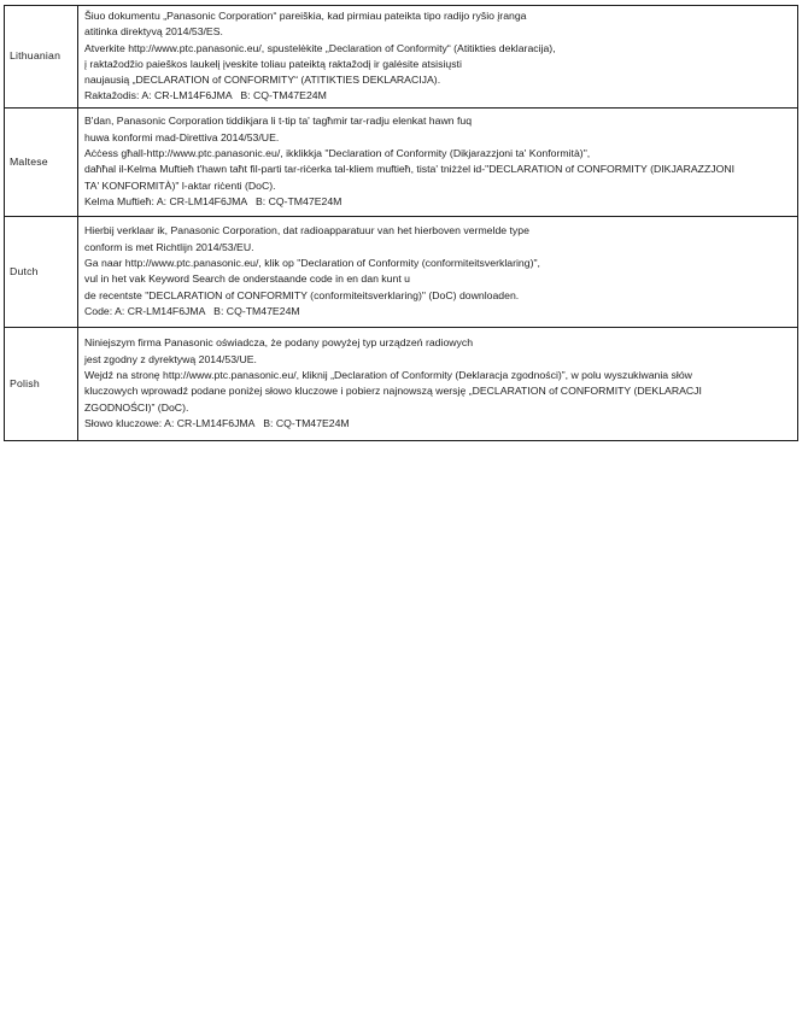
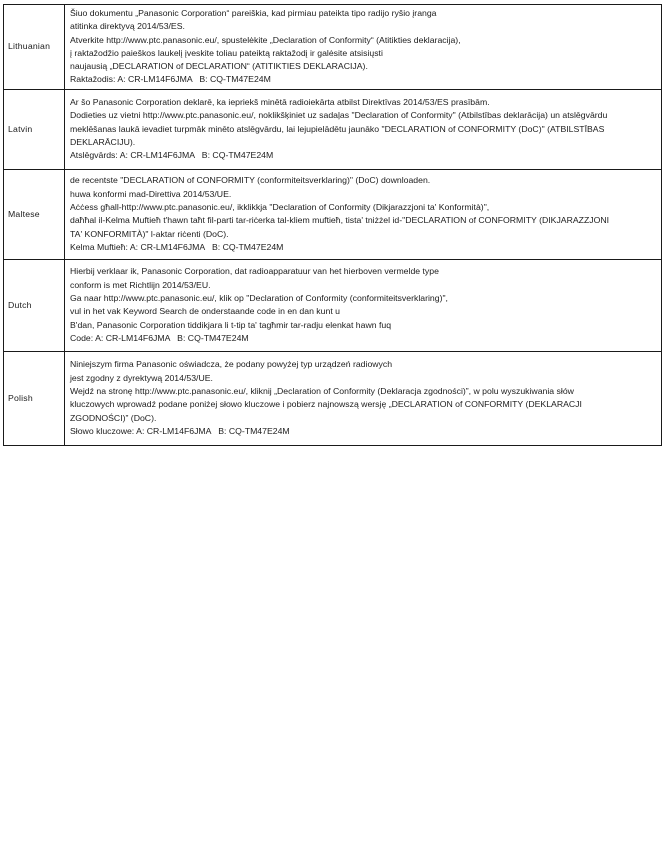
- Lithuanian	Šiuo dokumentu „Panasonic Corporation“ pareiškia, kad pirmiau pateikta tipo radijo ryšio įranga atitinka direktyvą 2014/53/ES. Atverkite http://www.ptc.panasonic.eu/, spustelėkite „Declaration of Conformity“ (Atitikties deklaracija), į raktažodžio paieškos laukelį įveskite toliau pateiktą raktažodį ir galėsite atsisiųsti naujausią „DECLARATION of CONFORMITY“ (ATITIKTIES DEKLARACIJA). Raktažodis: A: CR-LM14F6JMA B: CQ-TM47E24M
+ Lithuanian	Šiuo dokumentu „Panasonic Corporation“ pareiškia, kad pirmiau pateikta tipo radijo ryšio įranga atitinka direktyvą 2014/53/ES. Atverkite http://www.ptc.panasonic.eu/, spustelėkite „Declaration of Conformity“ (Atitikties deklaracija), į raktažodžio paieškos laukelį įveskite toliau pateiktą raktažodį ir galėsite atsisiųsti naujausią „DECLARATION of DECLARATION“ (ATITIKTIES DEKLARACIJA). Raktažodis: A: CR-LM14F6JMA B: CQ-TM47E24M
+ Latvin	Ar šo Panasonic Corporation deklarē, ka iepriekš minētā radioiekārta atbilst Direktīvas 2014/53/ES prasībām. Dodieties uz vietni http://www.ptc.panasonic.eu/, noklikšķiniet uz sadaļas "Declaration of Conformity" (Atbilstības deklarācija) un atslēgvārdu meklēšanas laukā ievadiet turpmāk minēto atslēgvārdu, lai lejupielādētu jaunāko "DECLARATION of CONFORMITY (DoC)" (ATBILSTĪBAS DEKLARĀCIJU). Atslēgvārds: A: CR-LM14F6JMA B: CQ-TM47E24M
- Maltese	B'dan, Panasonic Corporation tiddikjara li t-tip ta' tagħmir tar-radju elenkat hawn fuq huwa konformi mad-Direttiva 2014/53/UE. Aċċess għall-http://www.ptc.panasonic.eu/, ikklikkja "Declaration of Conformity (Dikjarazzjoni ta' Konformità)", daħħal il-Kelma Muftieħ t'hawn taħt fil-parti tar-riċerka tal-kliem muftieħ, tista' tniżżel id-"DECLARATION of CONFORMITY (DIKJARAZZJONI TA' KONFORMITÀ)" l-aktar riċenti (DoC). Kelma Muftieħ: A: CR-LM14F6JMA B: CQ-TM47E24M
+ Maltese	de recentste "DECLARATION of CONFORMITY (conformiteitsverklaring)" (DoC) downloaden. huwa konformi mad-Direttiva 2014/53/UE. Aċċess għall-http://www.ptc.panasonic.eu/, ikklikkja "Declaration of Conformity (Dikjarazzjoni ta' Konformità)", daħħal il-Kelma Muftieħ t'hawn taħt fil-parti tar-riċerka tal-kliem muftieħ, tista' tniżżel id-"DECLARATION of CONFORMITY (DIKJARAZZJONI TA' KONFORMITÀ)" l-aktar riċenti (DoC). Kelma Muftieħ: A: CR-LM14F6JMA B: CQ-TM47E24M
- Dutch	Hierbij verklaar ik, Panasonic Corporation, dat radioapparatuur van het hierboven vermelde type conform is met Richtlijn 2014/53/EU. Ga naar http://www.ptc.panasonic.eu/, klik op "Declaration of Conformity (conformiteitsverklaring)", vul in het vak Keyword Search de onderstaande code in en dan kunt u de recentste "DECLARATION of CONFORMITY (conformiteitsverklaring)" (DoC) downloaden. Code: A: CR-LM14F6JMA B: CQ-TM47E24M
+ Dutch	Hierbij verklaar ik, Panasonic Corporation, dat radioapparatuur van het hierboven vermelde type conform is met Richtlijn 2014/53/EU. Ga naar http://www.ptc.panasonic.eu/, klik op "Declaration of Conformity (conformiteitsverklaring)", vul in het vak Keyword Search de onderstaande code in en dan kunt u B'dan, Panasonic Corporation tiddikjara li t-tip ta' tagħmir tar-radju elenkat hawn fuq Code: A: CR-LM14F6JMA B: CQ-TM47E24M
  Polish	Niniejszym firma Panasonic oświadcza, że podany powyżej typ urządzeń radiowych jest zgodny z dyrektywą 2014/53/UE. Wejdź na stronę http://www.ptc.panasonic.eu/, kliknij „Declaration of Conformity (Deklaracja zgodności)”, w polu wyszukiwania słów kluczowych wprowadź podane poniżej słowo kluczowe i pobierz najnowszą wersję „DECLARATION of CONFORMITY (DEKLARACJI ZGODNOŚCI)” (DoC). Słowo kluczowe: A: CR-LM14F6JMA B: CQ-TM47E24M
